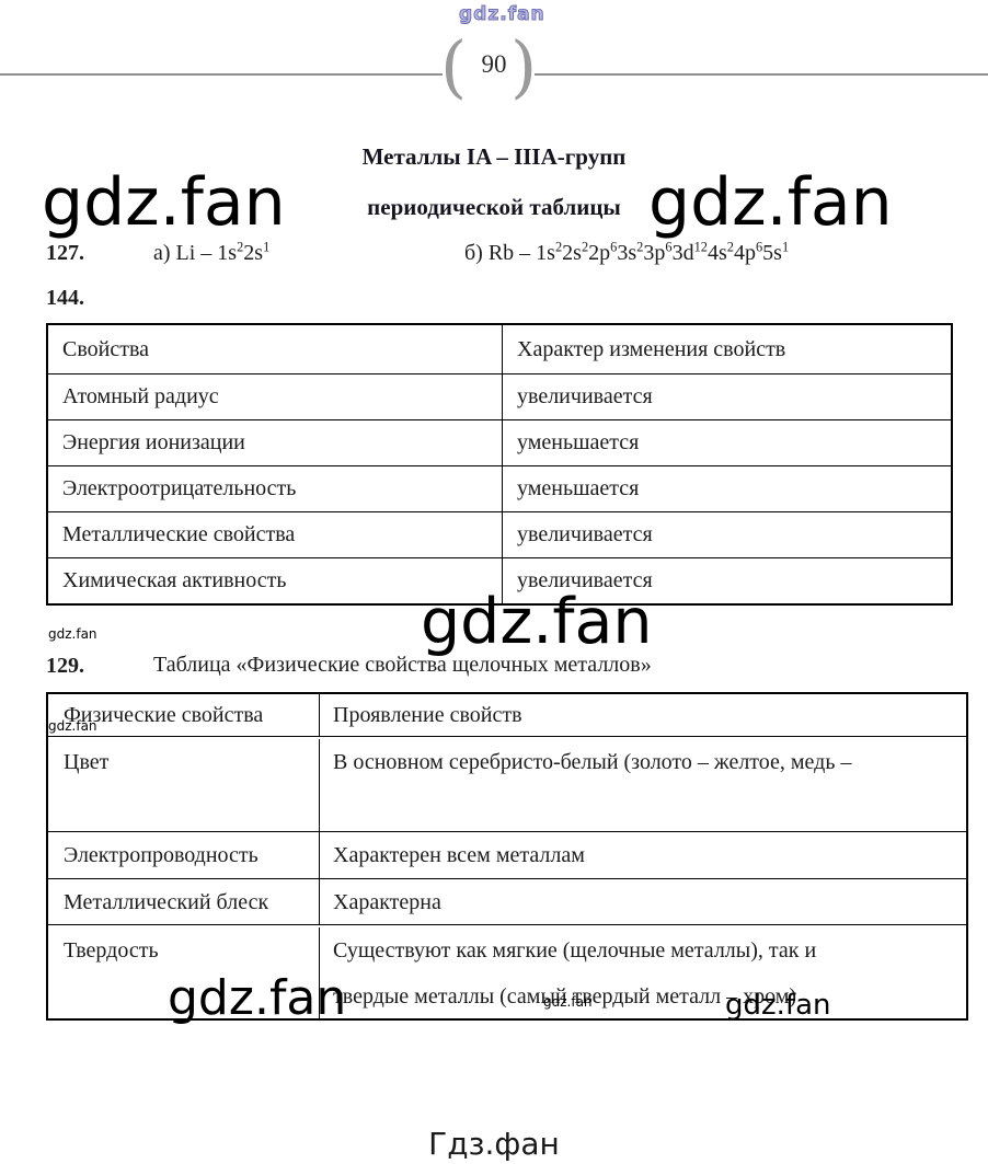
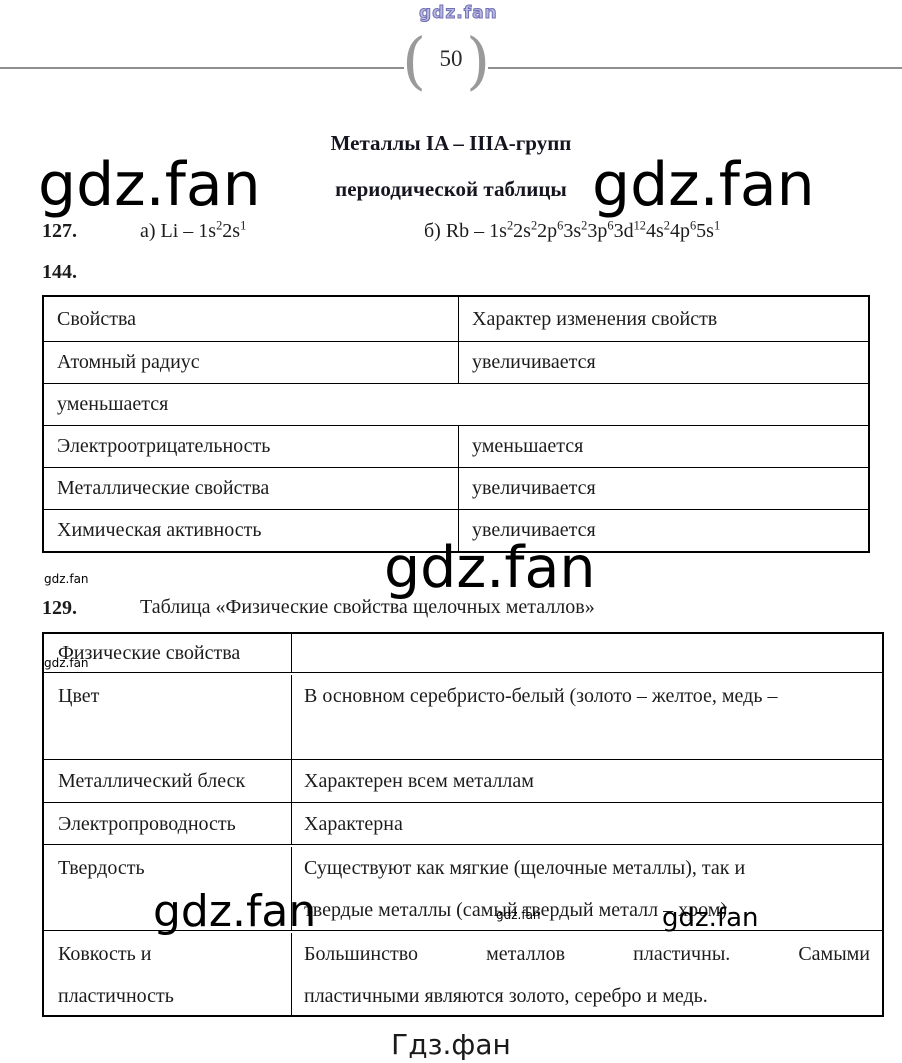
  gdz.fan
  (
  )
- 90
+ 50
  Металлы IA – IIIA-групп
  периодической таблицы
  gdz.fan
  gdz.fan
  127.
  а) Li – 1s22s1
  б) Rb – 1s22s22p63s23p63d124s24p65s1
  144.
  Свойства
  Характер изменения свойств
  Атомный радиус
  увеличивается
- Энергия ионизации
  уменьшается
  Электроотрицательность
  уменьшается
  Металлические свойства
  увеличивается
  Химическая активность
  увеличивается
  gdz.fan
  gdz.fan
  129.
  Таблица «Физические свойства щелочных металлов»
  Физические свойства
- Проявление свойств
  Цвет
  В основном серебристо-белый (золото – желтое, медь –
- Электропроводность
+ Металлический блеск
  Характерен всем металлам
- Металлический блеск
+ Электропроводность
  Характерна
  Твердость
  Существуют как мягкие (щелочные металлы), так и
  твердые металлы (самый твердый металл – хром)
+ Ковкость и
+ пластичность
+ Большинство металлов пластичны. Самыми
+ пластичными являются золото, серебро и медь.
  gdz.fan
  gdz.fan
  gdz.fan
  gdz.fan
  Гдз.фан
